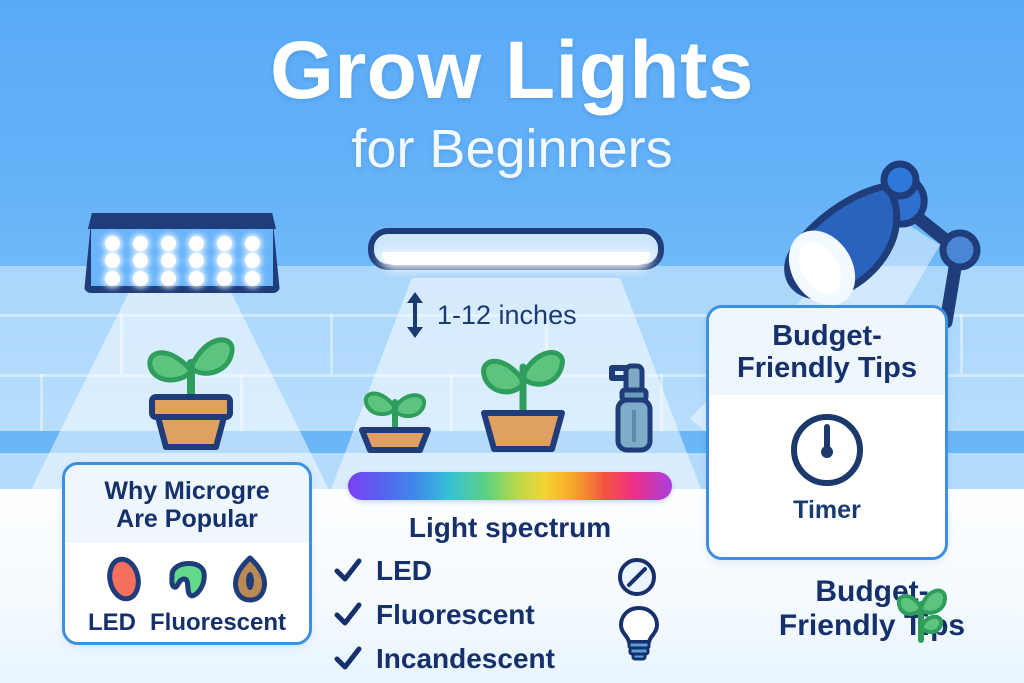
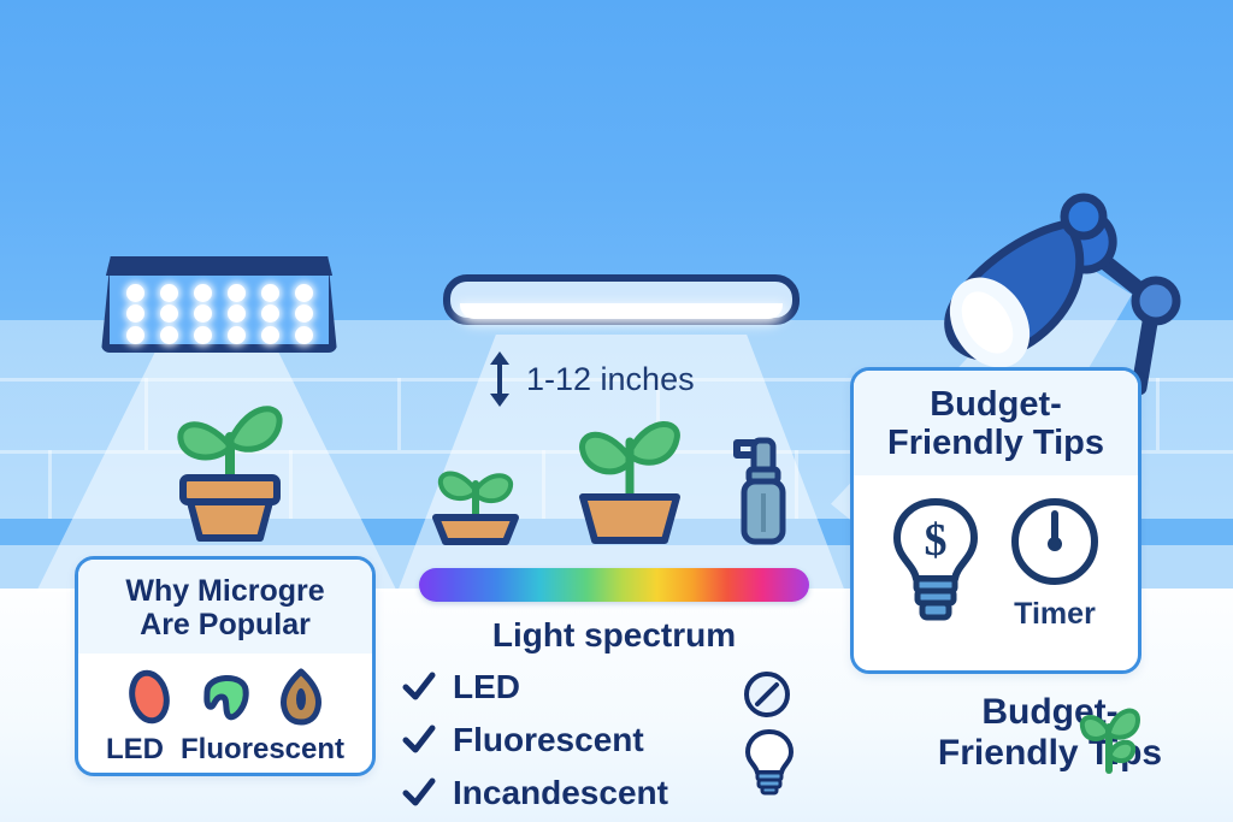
- Grow Lights
- for Beginners
  1-12 inches
  Light spectrum
  LED
  Fluorescent
  Incandescent
  Why Microgre
  Are Popular
  LED
  Fluorescent
  Budget-
  Friendly Tips
+ $
  Timer
  Budget-
  Friendly Ts
